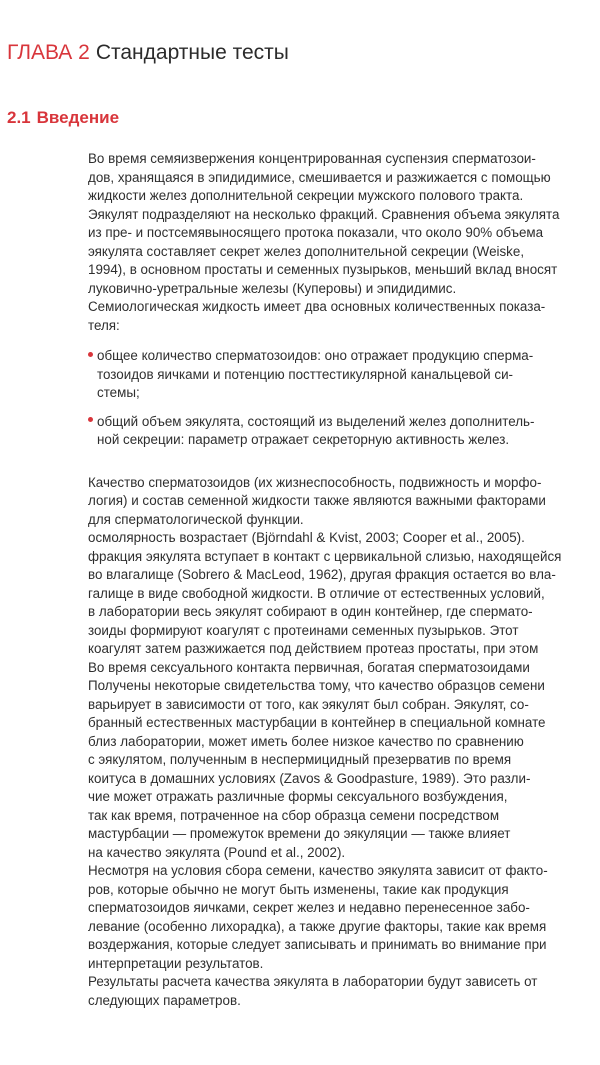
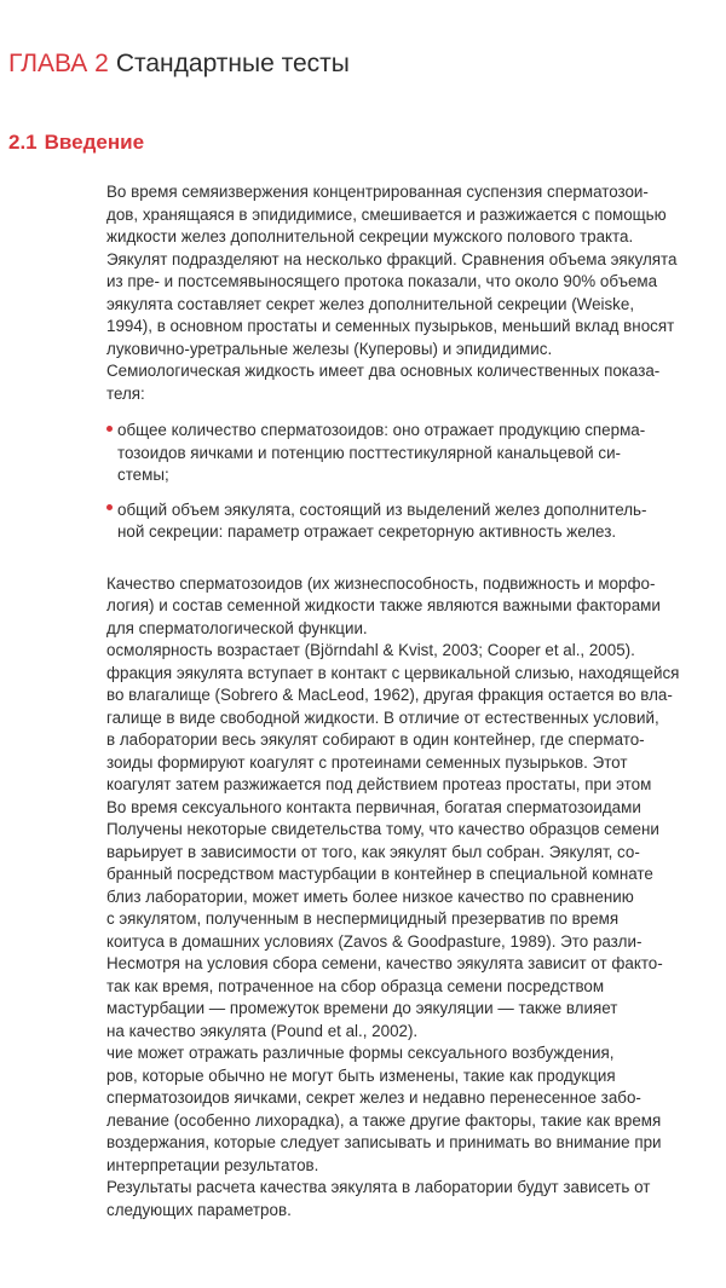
  ГЛАВА 2 Стандартные тесты
  2.1 Введение
  Во время семяизвержения концентрированная суспензия сперматозои-
  дов, хранящаяся в эпидидимисе, смешивается и разжижается с помощью
  жидкости желез дополнительной секреции мужского полового тракта.
  Эякулят подразделяют на несколько фракций. Сравнения объема эякулята
  из пре- и постсемявыносящего протока показали, что около 90% объема
  эякулята составляет секрет желез дополнительной секреции (Weiske,
  1994), в основном простаты и семенных пузырьков, меньший вклад вносят
  луковично-уретральные железы (Куперовы) и эпидидимис.
  Семиологическая жидкость имеет два основных количественных показа-
  теля:
  общее количество сперматозоидов: оно отражает продукцию сперма-
  тозоидов яичками и потенцию посттестикулярной канальцевой си-
  стемы;
  общий объем эякулята, состоящий из выделений желез дополнитель-
  ной секреции: параметр отражает секреторную активность желез.
  Качество сперматозоидов (их жизнеспособность, подвижность и морфо-
  логия) и состав семенной жидкости также являются важными факторами
  для сперматологической функции.
  осмолярность возрастает (Björndahl & Kvist, 2003; Cooper et al., 2005).
  фракция эякулята вступает в контакт с цервикальной слизью, находящейся
  во влагалище (Sobrero & MacLeod, 1962), другая фракция остается во вла-
  галище в виде свободной жидкости. В отличие от естественных условий,
  в лаборатории весь эякулят собирают в один контейнер, где спермато-
  зоиды формируют коагулят с протеинами семенных пузырьков. Этот
  коагулят затем разжижается под действием протеаз простаты, при этом
  Во время сексуального контакта первичная, богатая сперматозоидами
  Получены некоторые свидетельства тому, что качество образцов семени
  варьирует в зависимости от того, как эякулят был собран. Эякулят, со-
- бранный естественных мастурбации в контейнер в специальной комнате
+ бранный посредством мастурбации в контейнер в специальной комнате
  близ лаборатории, может иметь более низкое качество по сравнению
  с эякулятом, полученным в неспермицидный презерватив по время
  коитуса в домашних условиях (Zavos & Goodpasture, 1989). Это разли-
- чие может отражать различные формы сексуального возбуждения,
+ Несмотря на условия сбора семени, качество эякулята зависит от факто-
  так как время, потраченное на сбор образца семени посредством
  мастурбации — промежуток времени до эякуляции — также влияет
  на качество эякулята (Pound et al., 2002).
- Несмотря на условия сбора семени, качество эякулята зависит от факто-
+ чие может отражать различные формы сексуального возбуждения,
  ров, которые обычно не могут быть изменены, такие как продукция
  сперматозоидов яичками, секрет желез и недавно перенесенное забо-
  левание (особенно лихорадка), а также другие факторы, такие как время
  воздержания, которые следует записывать и принимать во внимание при
  интерпретации результатов.
  Результаты расчета качества эякулята в лаборатории будут зависеть от
  следующих параметров.
